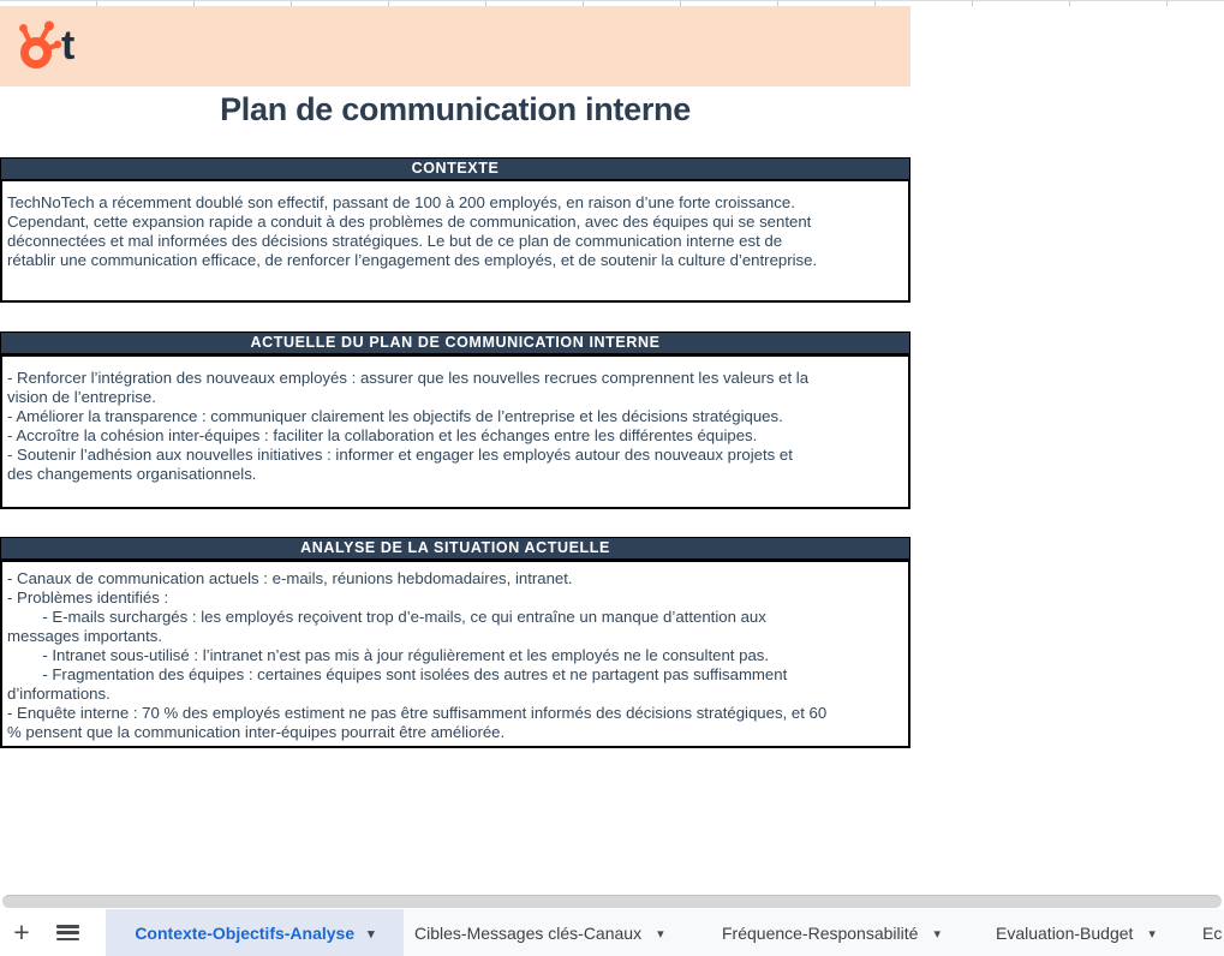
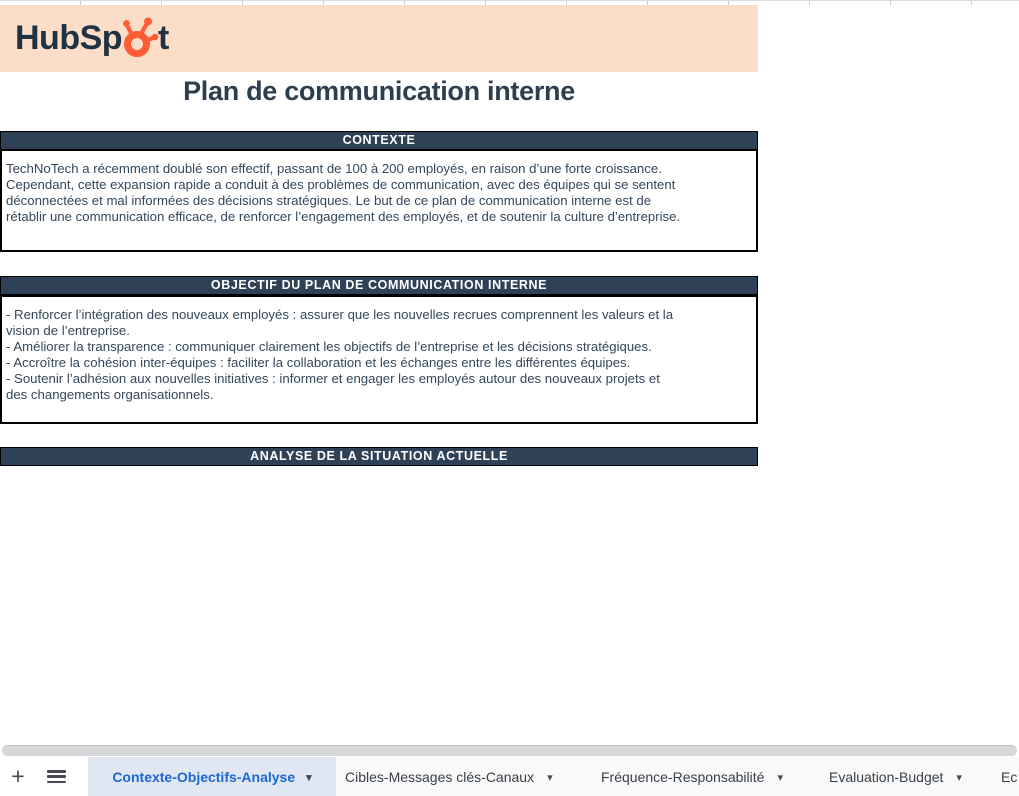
+ HubSp
  t
  Plan de communication interne
  CONTEXTE
  TechNoTech a récemment doublé son effectif, passant de 100 à 200 employés, en raison d’une forte croissance.
  Cependant, cette expansion rapide a conduit à des problèmes de communication, avec des équipes qui se sentent
  déconnectées et mal informées des décisions stratégiques. Le but de ce plan de communication interne est de
  rétablir une communication efficace, de renforcer l’engagement des employés, et de soutenir la culture d’entreprise.
- ACTUELLE DU PLAN DE COMMUNICATION INTERNE
+ OBJECTIF DU PLAN DE COMMUNICATION INTERNE
  - Renforcer l’intégration des nouveaux employés : assurer que les nouvelles recrues comprennent les valeurs et la
  vision de l’entreprise.
  - Améliorer la transparence : communiquer clairement les objectifs de l’entreprise et les décisions stratégiques.
  - Accroître la cohésion inter-équipes : faciliter la collaboration et les échanges entre les différentes équipes.
  - Soutenir l’adhésion aux nouvelles initiatives : informer et engager les employés autour des nouveaux projets et
  des changements organisationnels.
  ANALYSE DE LA SITUATION ACTUELLE
- - Canaux de communication actuels : e-mails, réunions hebdomadaires, intranet.
- - Problèmes identifiés :
- - E-mails surchargés : les employés reçoivent trop d’e-mails, ce qui entraîne un manque d’attention aux
- messages importants.
- - Intranet sous-utilisé : l’intranet n’est pas mis à jour régulièrement et les employés ne le consultent pas.
- - Fragmentation des équipes : certaines équipes sont isolées des autres et ne partagent pas suffisamment
- d’informations.
- - Enquête interne : 70 % des employés estiment ne pas être suffisamment informés des décisions stratégiques, et 60
- % pensent que la communication inter-équipes pourrait être améliorée.
  +
  Contexte-Objectifs-Analyse
  ▾
  Cibles-Messages clés-Canaux
  ▾
  Fréquence-Responsabilité
  ▾
  Evaluation-Budget
  ▾
  Ec
